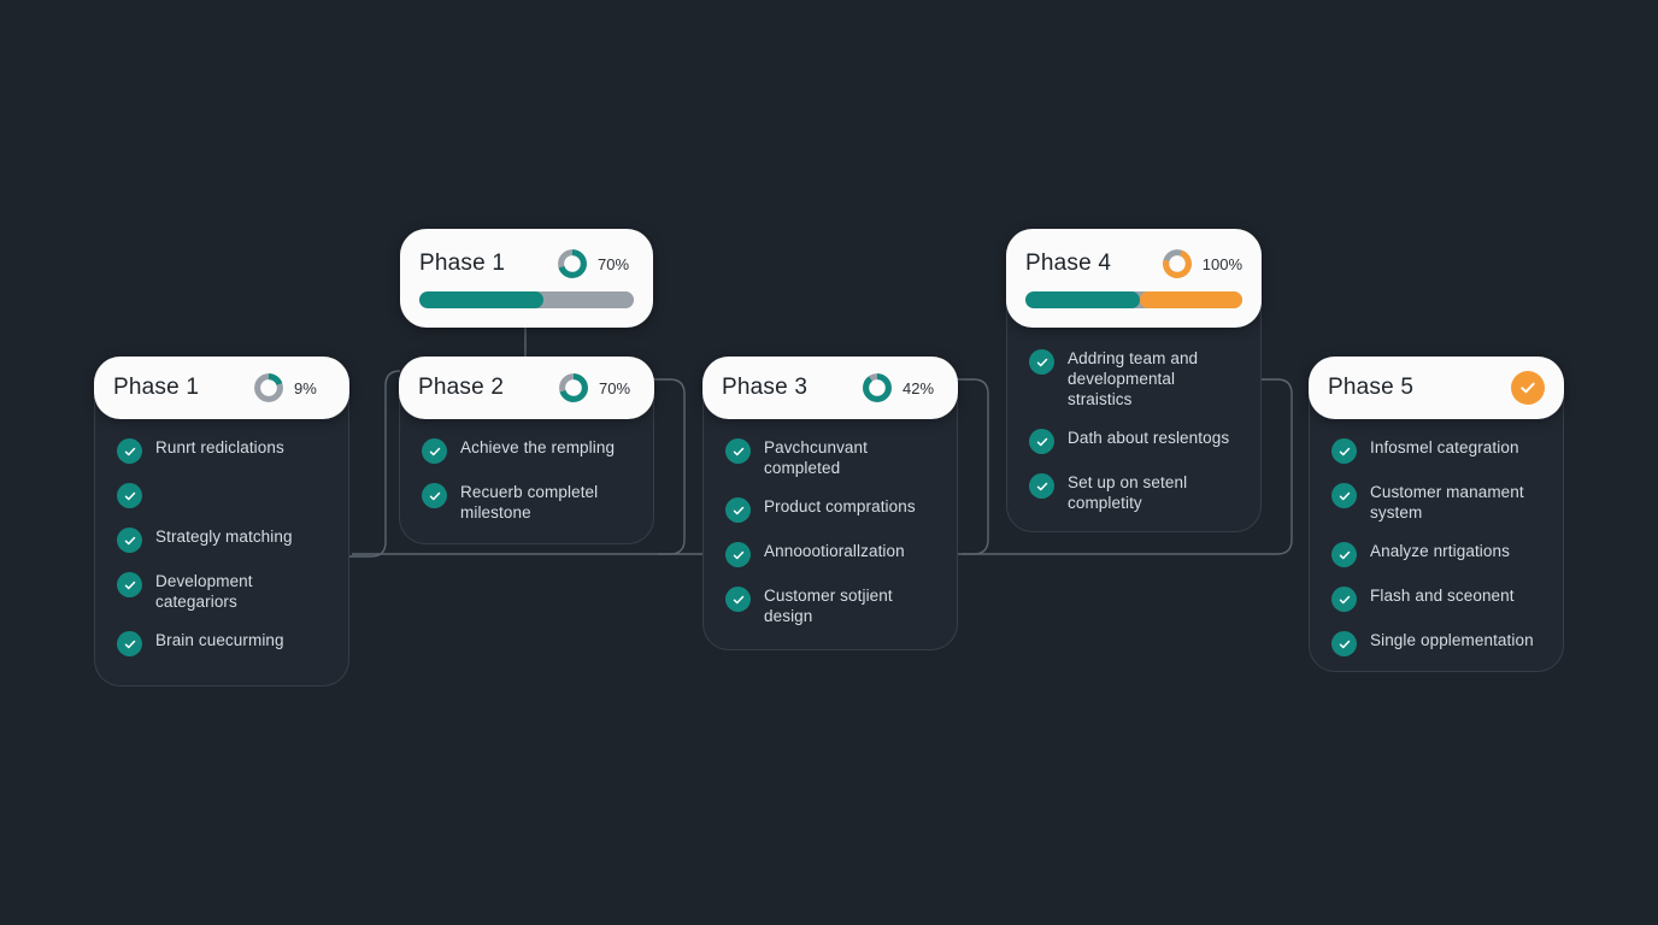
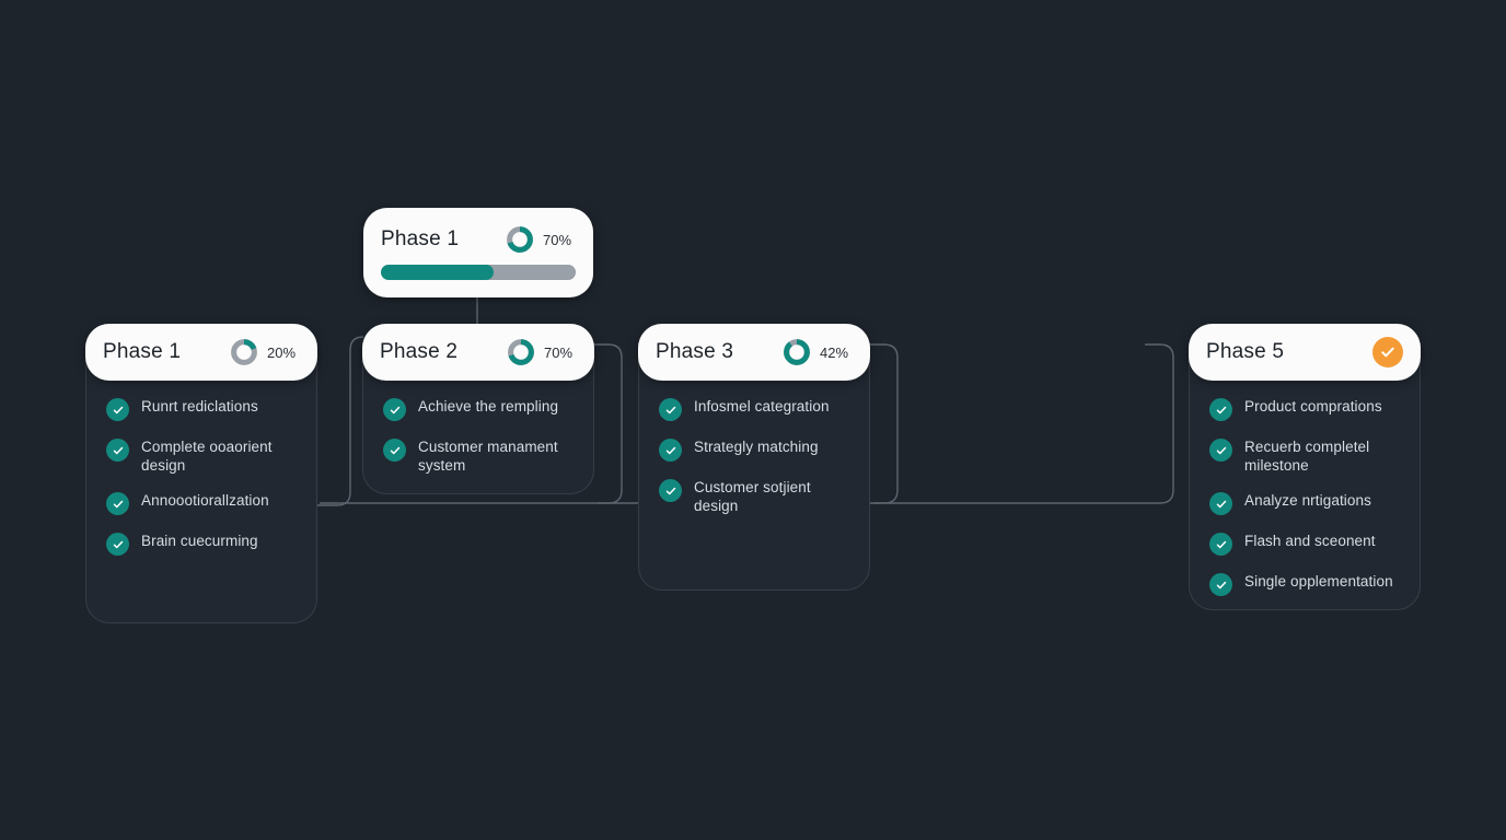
  Phase 1
  70%
  Phase 1
- 9%
+ 20%
  Runrt rediclations
+ Complete ooaorient design
- Strategly matching
+ Annoootiorallzation
- Development categariors
  Brain cuecurming
  Phase 2
  70%
  Achieve the rempling
- Recuerb completel milestone
+ Customer manament system
  Phase 3
  42%
- Pavchcunvant completed
- Product comprations
+ Infosmel categration
- Annoootiorallzation
+ Strategly matching
  Customer sotjient design
- Phase 4
- 100%
- Addring team and developmental straistics
- Dath about reslentogs
- Set up on setenl completity
  Phase 5
- Infosmel categration
+ Product comprations
- Customer manament system
+ Recuerb completel milestone
  Analyze nrtigations
  Flash and sceonent
  Single opplementation
